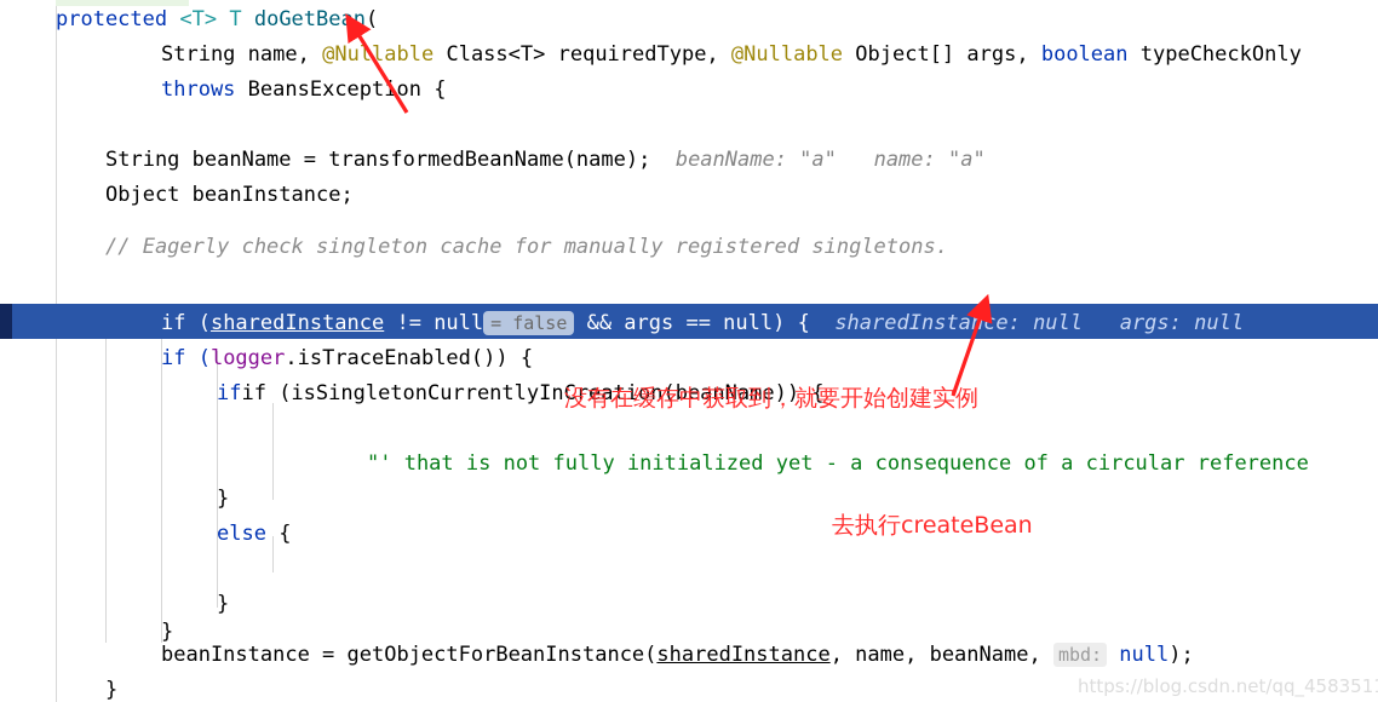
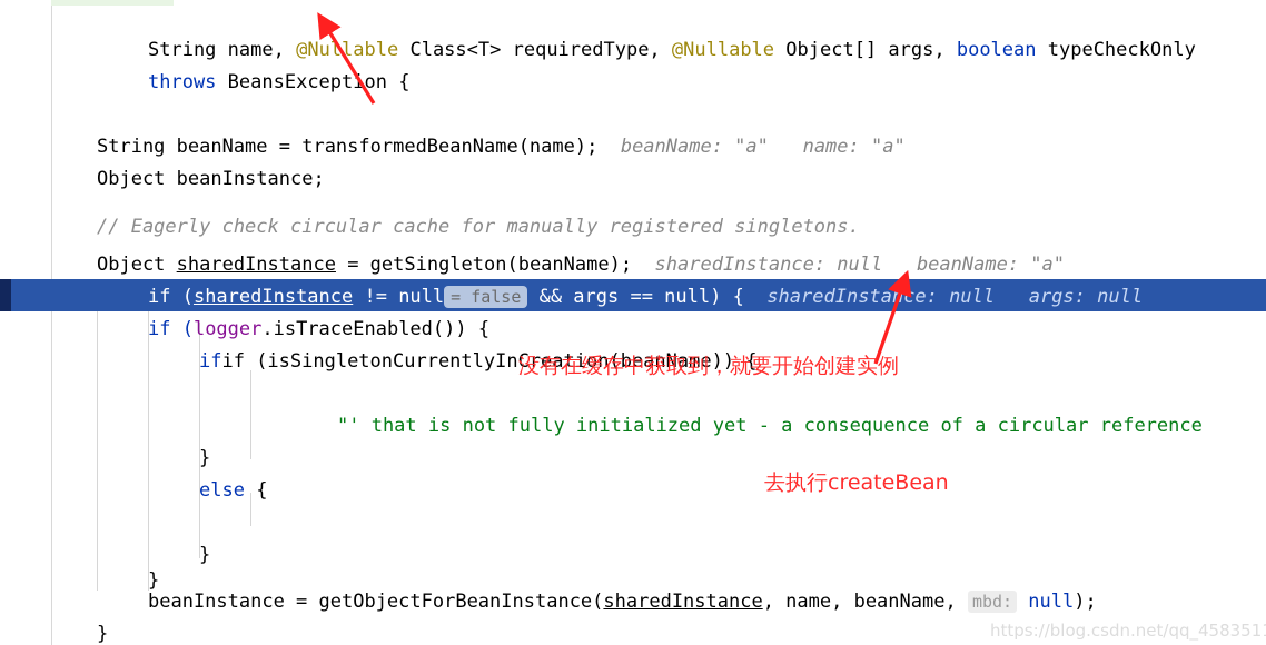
- protected <T> T doGetBean(
  String name, @Nullable Class<T> requiredType, @Nullable Object[] args, boolean typeCheckOnly
  throws BeansExcepton {
  String beanName = transformedBeanName(name); beanName: "a" name: "a"
  Object beanInstance;
- // Eagerly check singleton cache for manually registered singletons.
+ // Eagerly check circular cache for manually registered singletons.
+ Object sharedInstance = getSingleton(beanName); sharedInstance: null beanName: "a"
  if (sharedInstance != null = false && args == null) { sharedInstace: null args: null
  if (logger.isTraceEnabled()) {
  ifif (isSingletonCurrentlyInCreation(beanName)) {
  "' that is not fully initialized yet - a consequence of a circular reference
  }
  else {
  }
  }
  beanInstance = getObjectForBeanInstance(sharedInstance, name, beanName, mbd: null);
  }
  没有在缓存中获取到，就要开始创建实例
  去执行createBean
  https://blog.csdn.net/qq_458351
